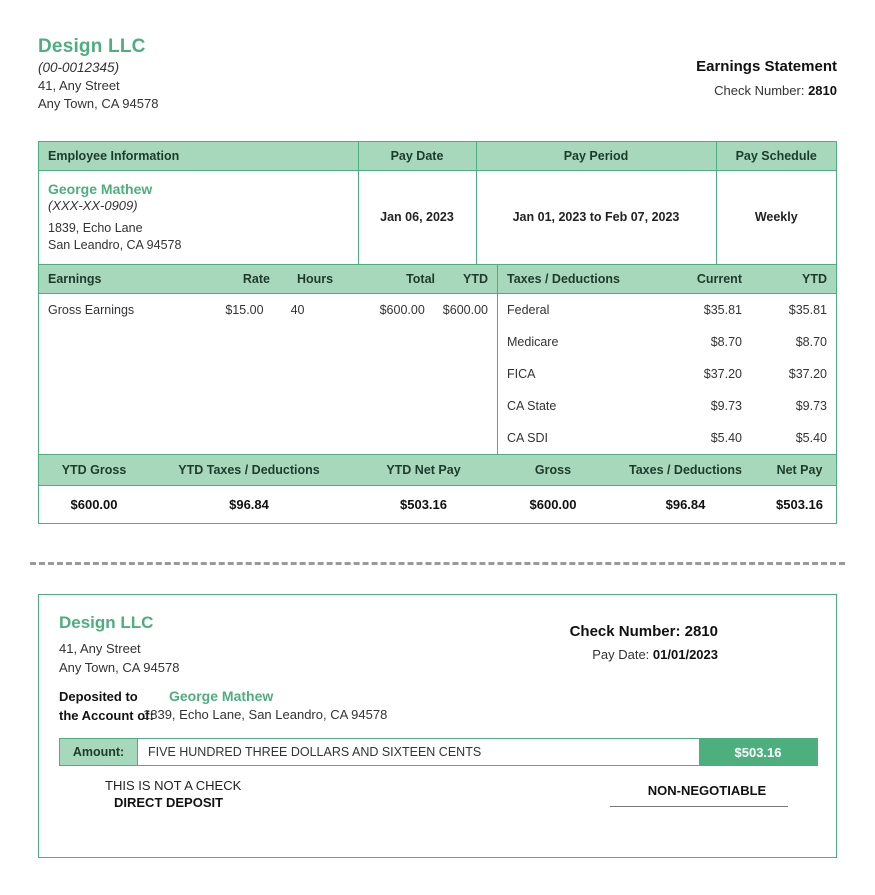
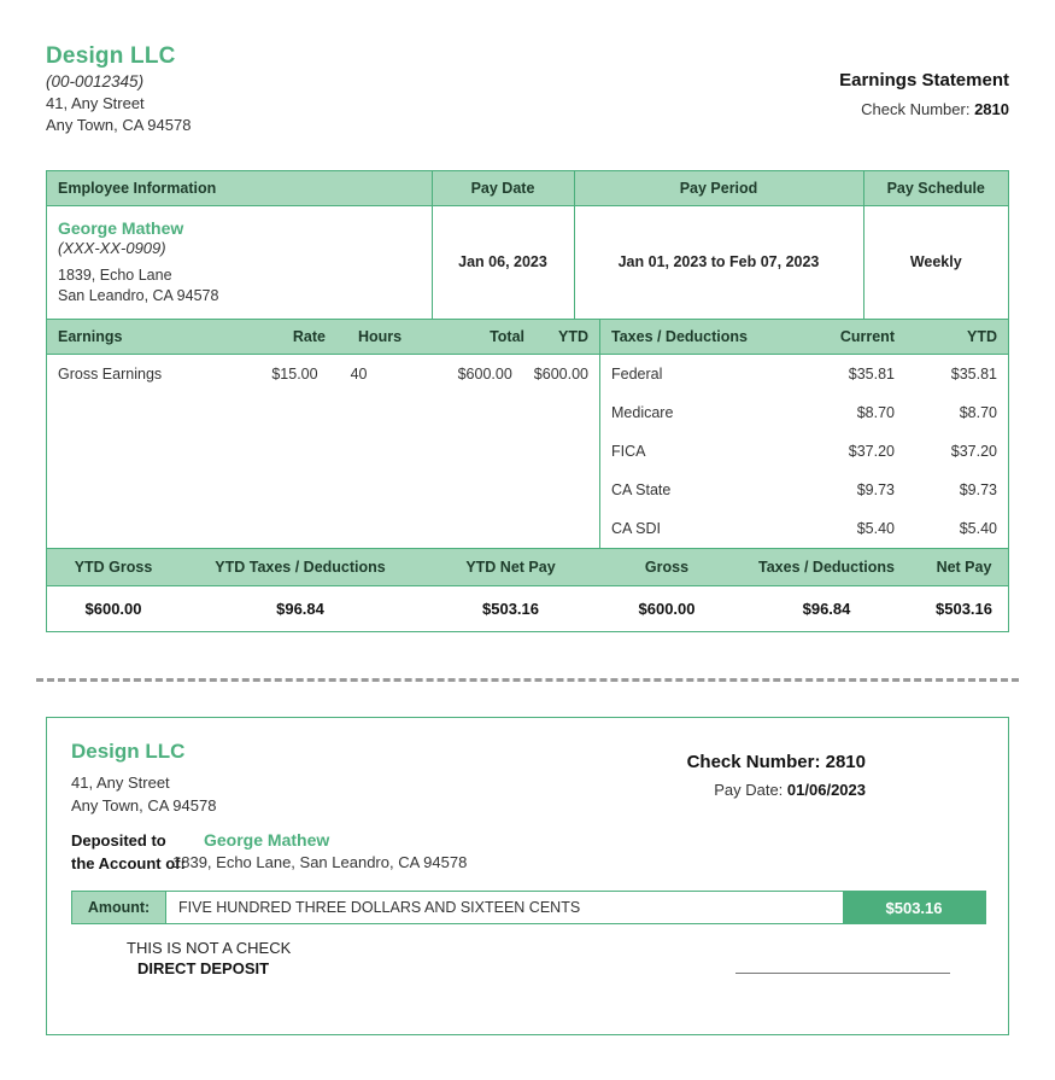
  Design LLC
  (00-0012345)
  41, Any Street
  Any Town, CA 94578
  Earnings Statement
  Check Number: 2810
  Employee Information	Pay Date	Pay Period	Pay Schedule
  George Mathew (XXX-XX-0909) 1839, Echo Lane San Leandro, CA 94578	Jan 06, 2023	Jan 01, 2023 to Feb 07, 2023	Weekly
  Earnings
  Rate
  Hours
  Total
  YTD
  Gross Earnings
  $15.00
  40
  $600.00
  $600.00
  Taxes / Deductions
  Current
  YTD
  Federal
  $35.81
  $35.81
  Medicare
  $8.70
  $8.70
  FICA
  $37.20
  $37.20
  CA State
  $9.73
  $9.73
  CA SDI
  $5.40
  $5.40
  YTD Gross
  YTD Taxes / Deductions
  YTD Net Pay
  Gross
  Taxes / Deductions
  Net Pay
  $600.00
  $96.84
  $503.16
  $600.00
  $96.84
  $503.16
  Design LLC
  41, Any Street
  Any Town, CA 94578
  Check Number: 2810
- Pay Date: 01/01/2023
+ Pay Date: 01/06/2023
  Deposited to
  the Account of:
  George Mathew
  1839, Echo Lane, San Leandro, CA 94578
  Amount:
  FIVE HUNDRED THREE DOLLARS AND SIXTEEN CENTS
  $503.16
  THIS IS NOT A CHECK
  DIRECT DEPOSIT
- NON-NEGOTIABLE
